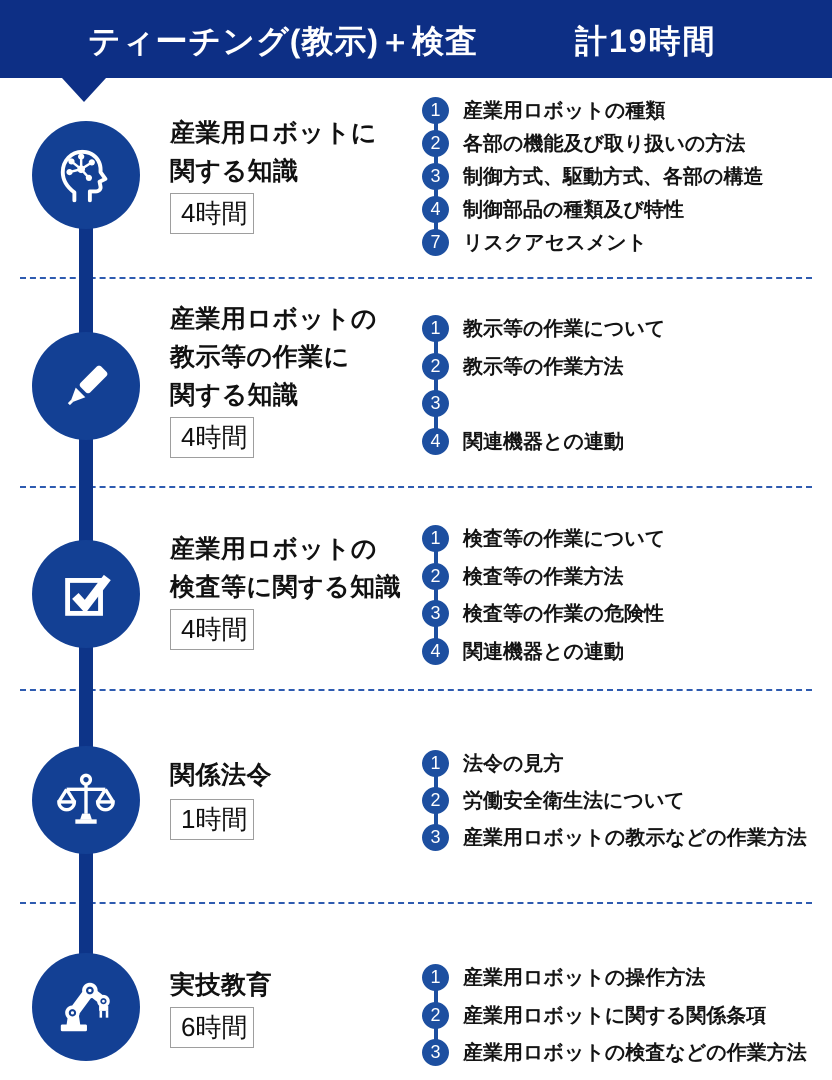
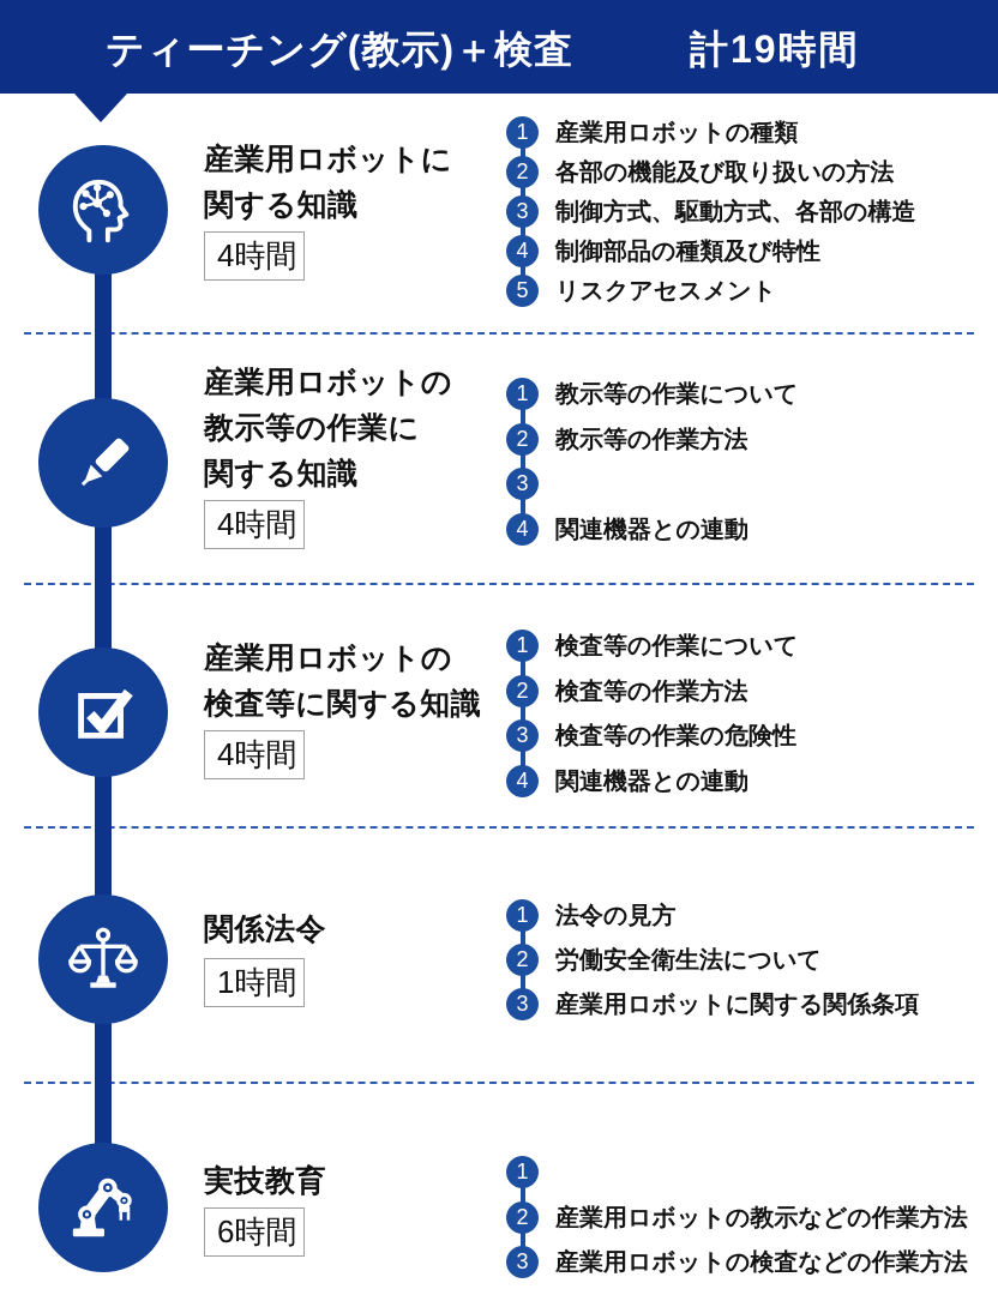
  ティーチング(教示)＋検査
  計19時間
  産業用ロボットに
  関する知識
  4時間
  1
  産業用ロボットの種類
  2
  各部の機能及び取り扱いの方法
  3
  制御方式、駆動方式、各部の構造
  4
  制御部品の種類及び特性
- 7
+ 5
  リスクアセスメント
  産業用ロボットの
  教示等の作業に
  関する知識
  4時間
  1
  教示等の作業について
  2
  教示等の作業方法
  3
  4
  関連機器との連動
  産業用ロボットの
  検査等に関する知識
  4時間
  1
  検査等の作業について
  2
  検査等の作業方法
  3
  検査等の作業の危険性
  4
  関連機器との連動
  関係法令
  1時間
  1
  法令の見方
  2
  労働安全衛生法について
  3
- 産業用ロボットの教示などの作業方法
+ 産業用ロボットに関する関係条項
  実技教育
  6時間
  1
- 産業用ロボットの操作方法
  2
- 産業用ロボットに関する関係条項
+ 産業用ロボットの教示などの作業方法
  3
  産業用ロボットの検査などの作業方法
